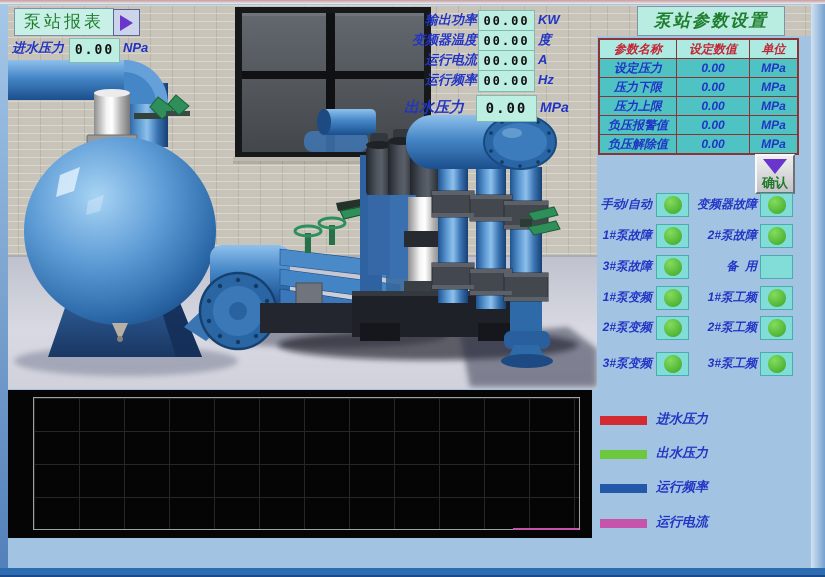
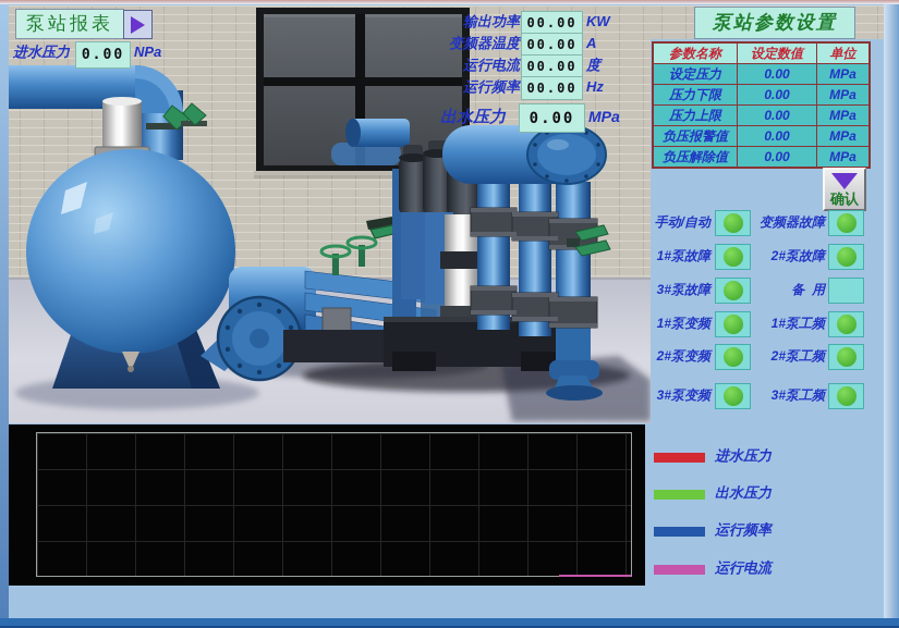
  泵站报表
  进水压力
  0.00
  NPa
  输出功率
  00.00
  KW
  变频器温度
  00.00
- 度
+ A
  运行电流
  00.00
- A
+ 度
  运行频率
  00.00
  Hz
  出水压力
  0.00
  MPa
  泵站参数设置
  参数名称
  设定数值
  单位
  设定压力
  0.00
  MPa
  压力下限
  0.00
  MPa
  压力上限
  0.00
  MPa
  负压报警值
  0.00
  MPa
  负压解除值
  0.00
  MPa
  确认
  手动/自动
  变频器故障
  1#泵故障
  2#泵故障
  3#泵故障
  备 用
  1#泵变频
  1#泵工频
  2#泵变频
  2#泵工频
  3#泵变频
  3#泵工频
  进水压力
  出水压力
  运行频率
  运行电流
